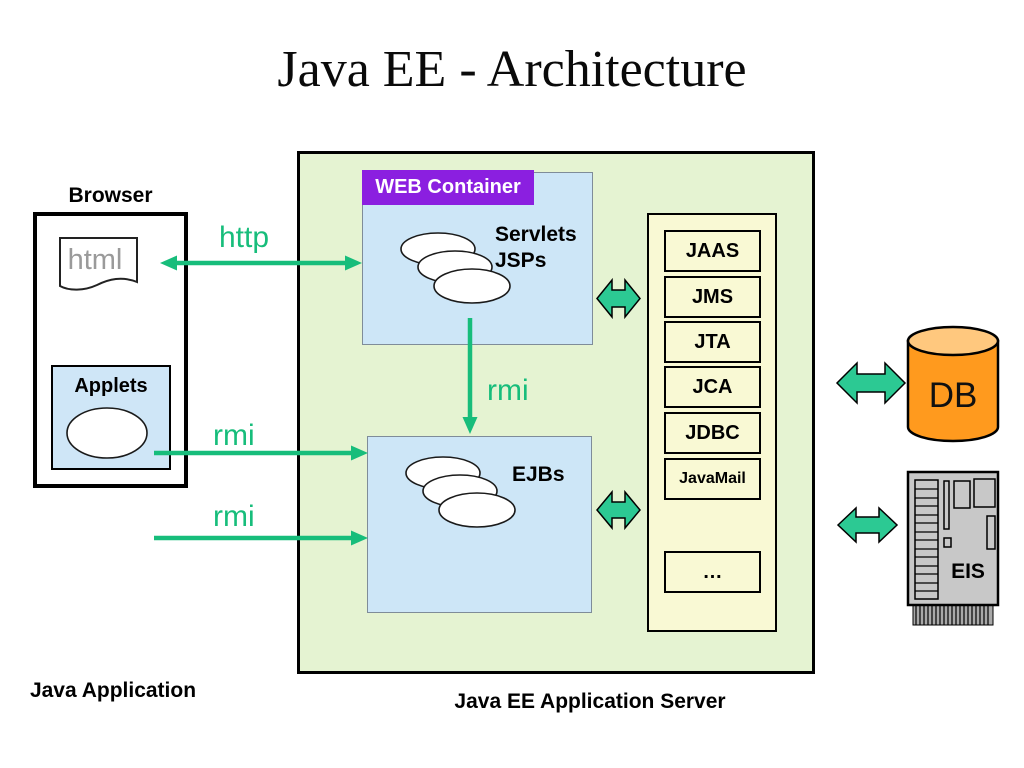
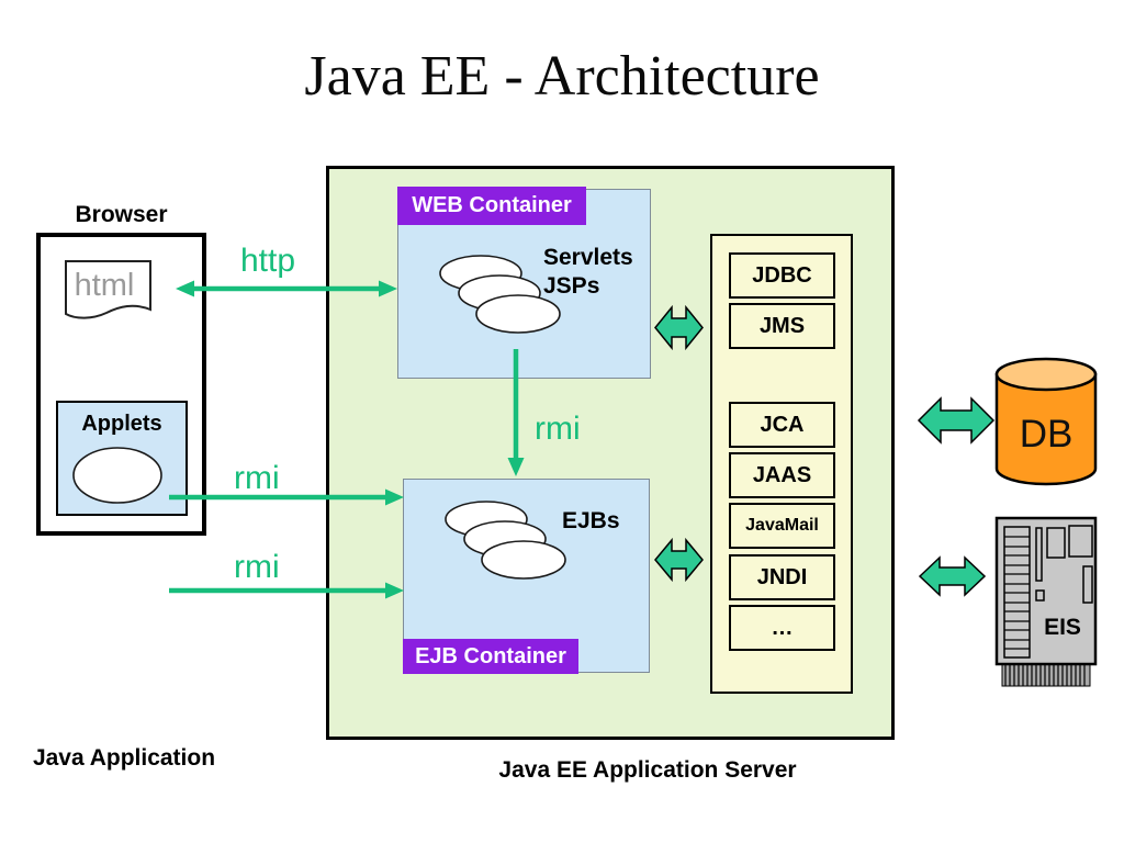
  Java EE - Architecture
  Browser
  html
  Applets
  Java Application
  WEB Container
  Servlets
  JSPs
  EJBs
+ EJB Container
- JAAS
+ JDBC
  JMS
- JTA
  JCA
- JDBC
+ JAAS
  JavaMail
+ JNDI
  …
  Java EE Application Server
  DB
  EIS
  http
  rmi
  rmi
  rmi
